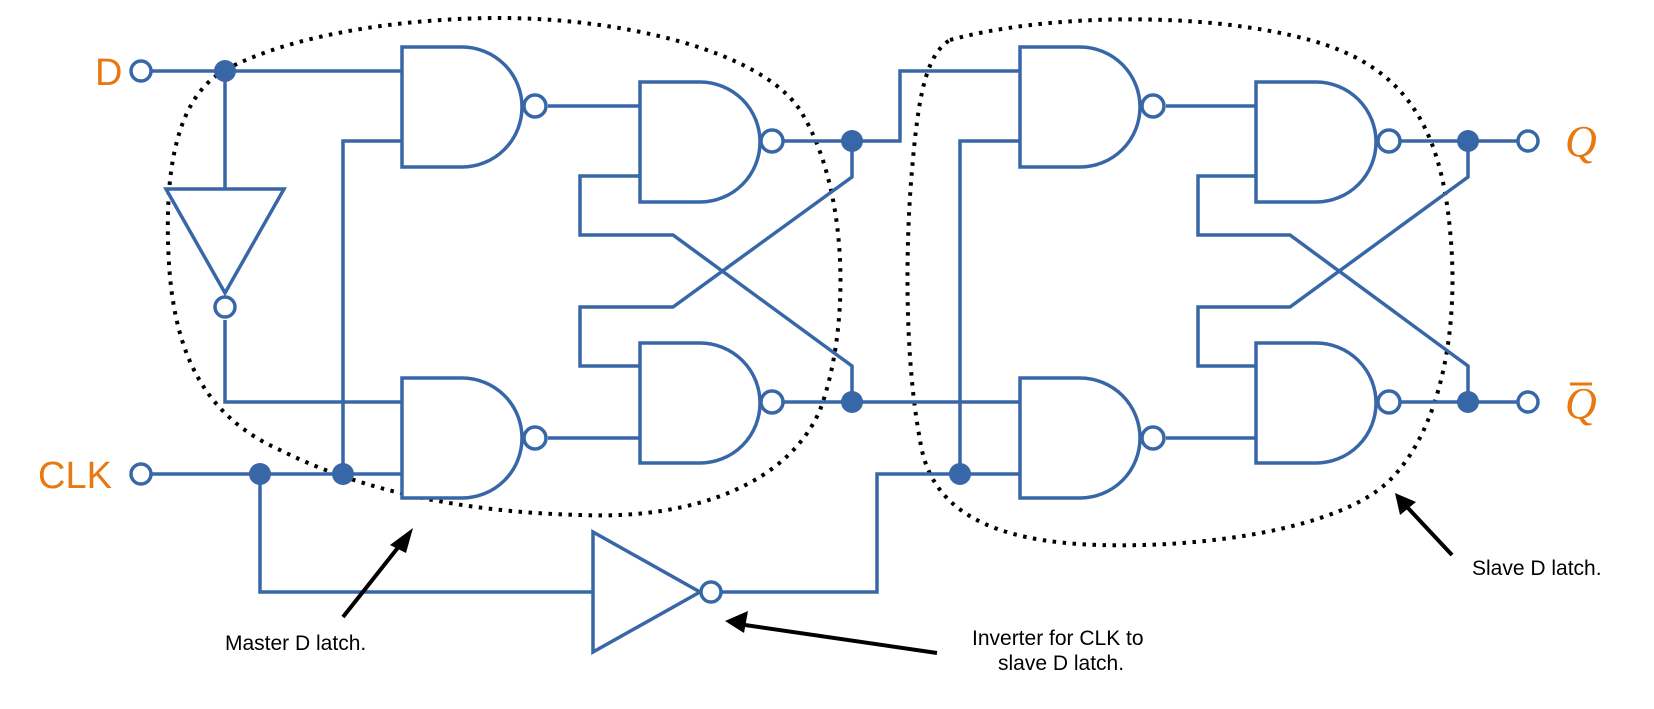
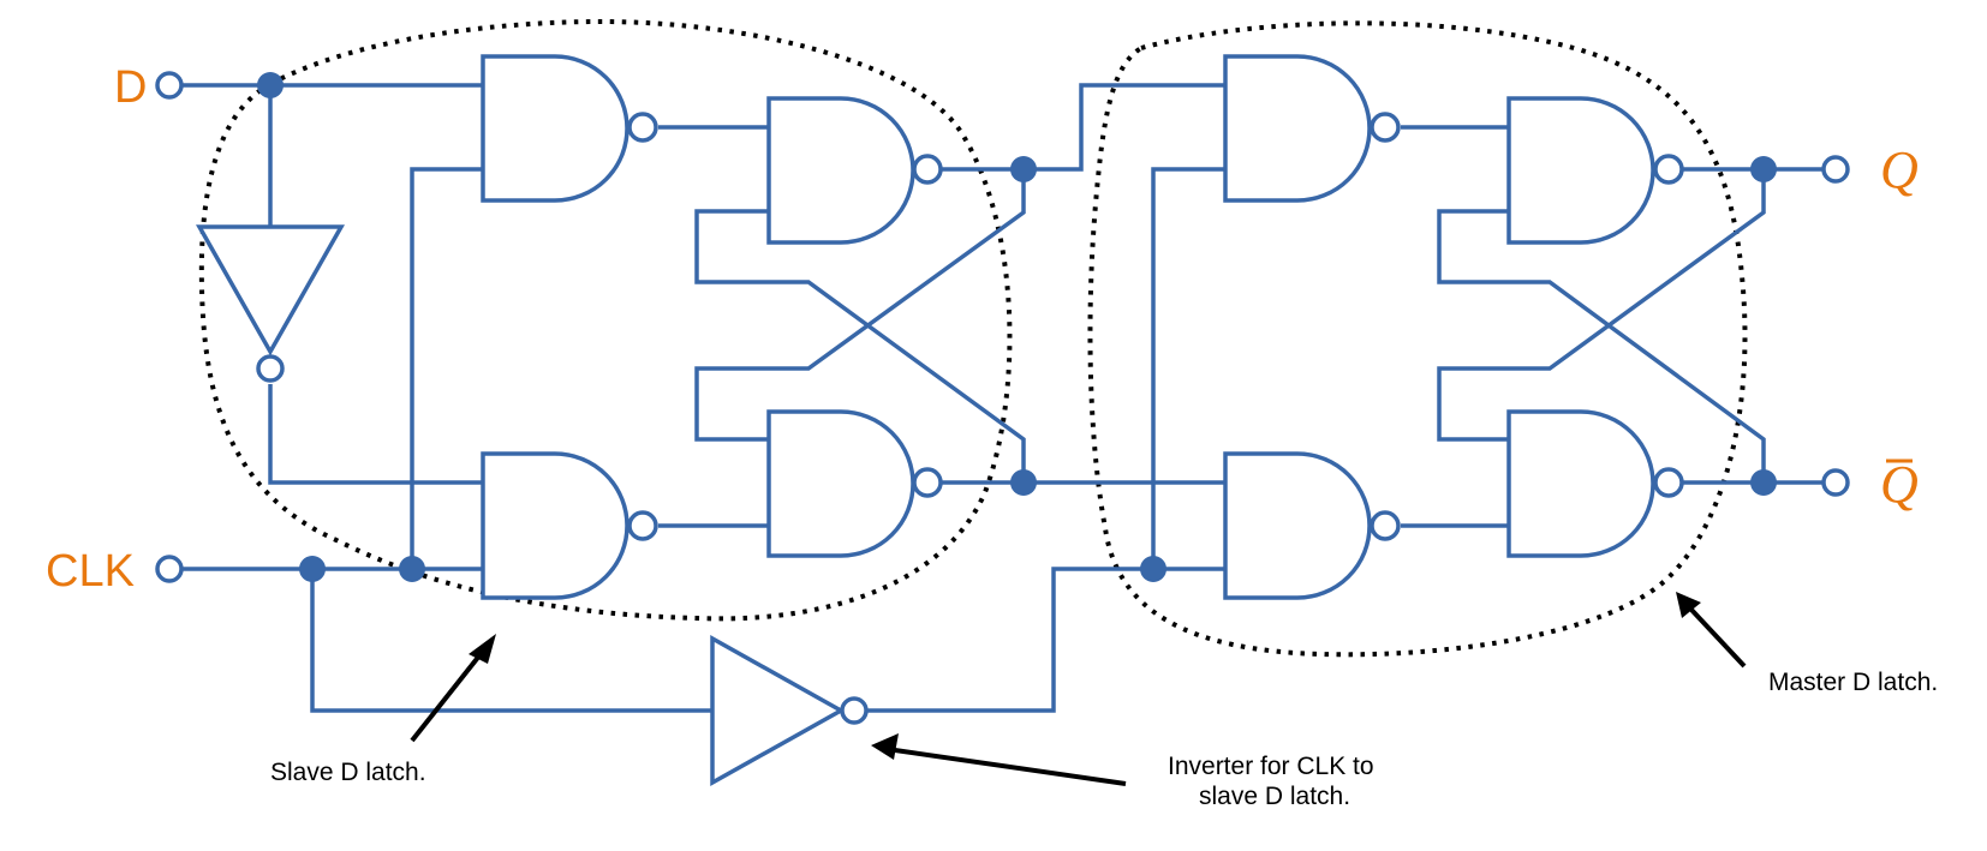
  D
  CLK
  Q
  Q
- Master D latch.
+ Slave D latch.
  Inverter for CLK to
  slave D latch.
- Slave D latch.
+ Master D latch.
